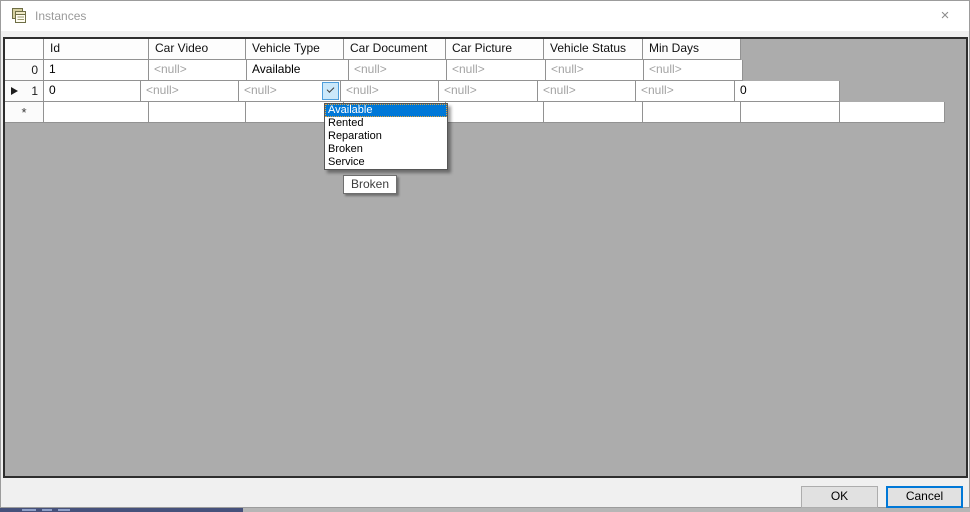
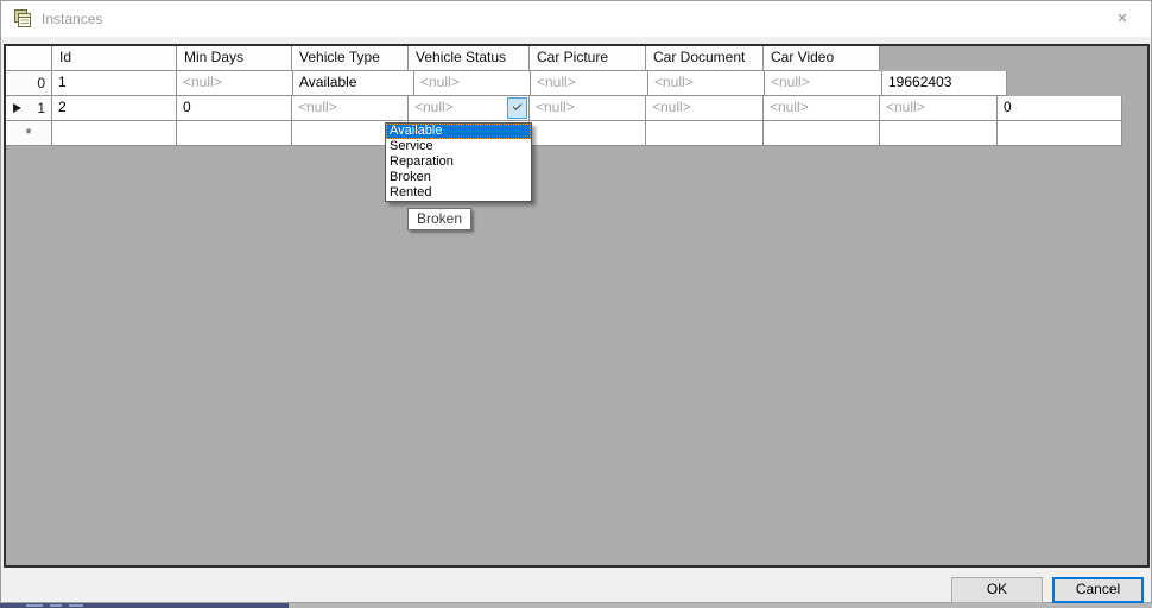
  Instances
  ×
  Id
- Car Video
+ Min Days
  Vehicle Type
- Car Document
+ Vehicle Status
  Car Picture
- Vehicle Status
+ Car Document
- Min Days
+ Car Video
  0
  1
  <null>
  Available
  <null>
  <null>
  <null>
  <null>
+ 19662403
  1
+ 2
  0
  <null>
  <null>
  <null>
  <null>
  <null>
  <null>
  0
  *
  Available
- Rented
+ Service
  Reparation
  Broken
- Service
+ Rented
  Broken
  OK
  Cancel
